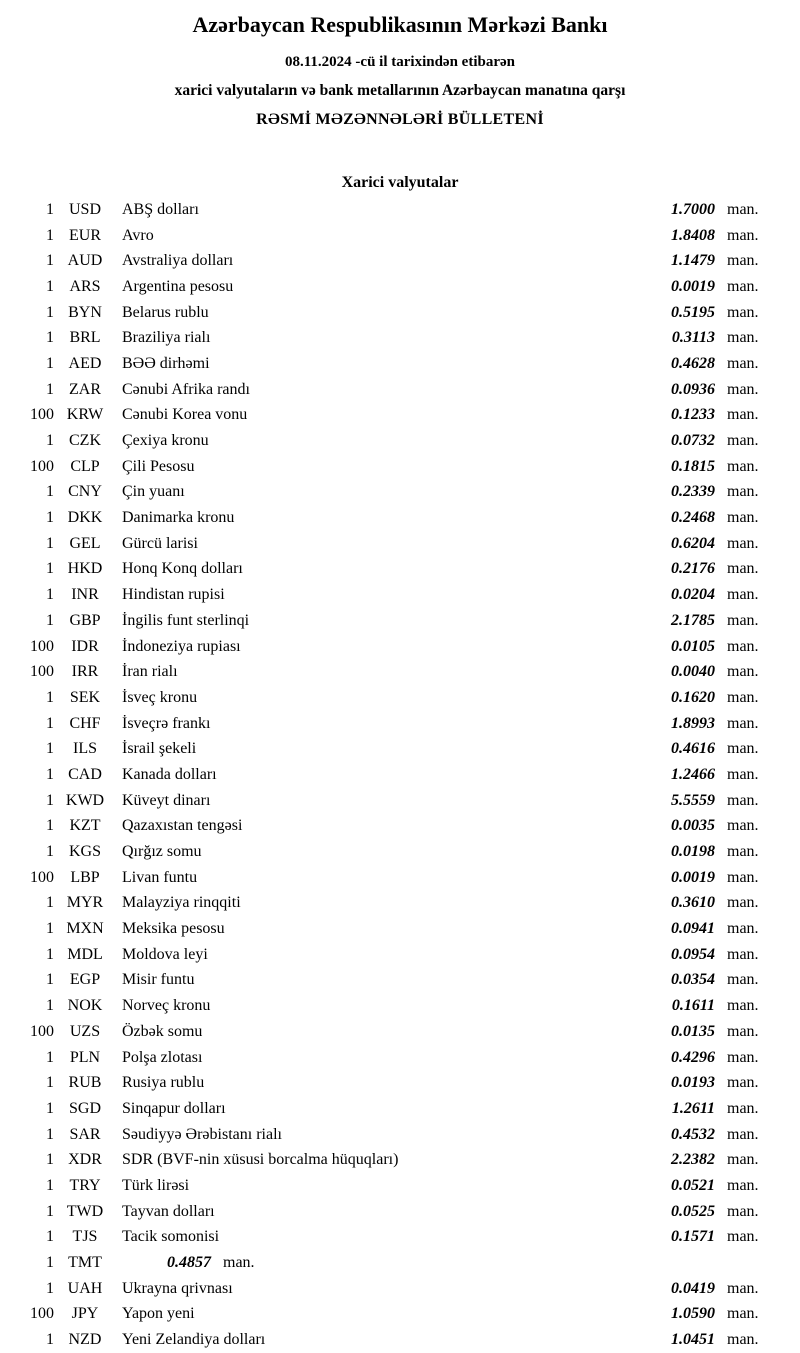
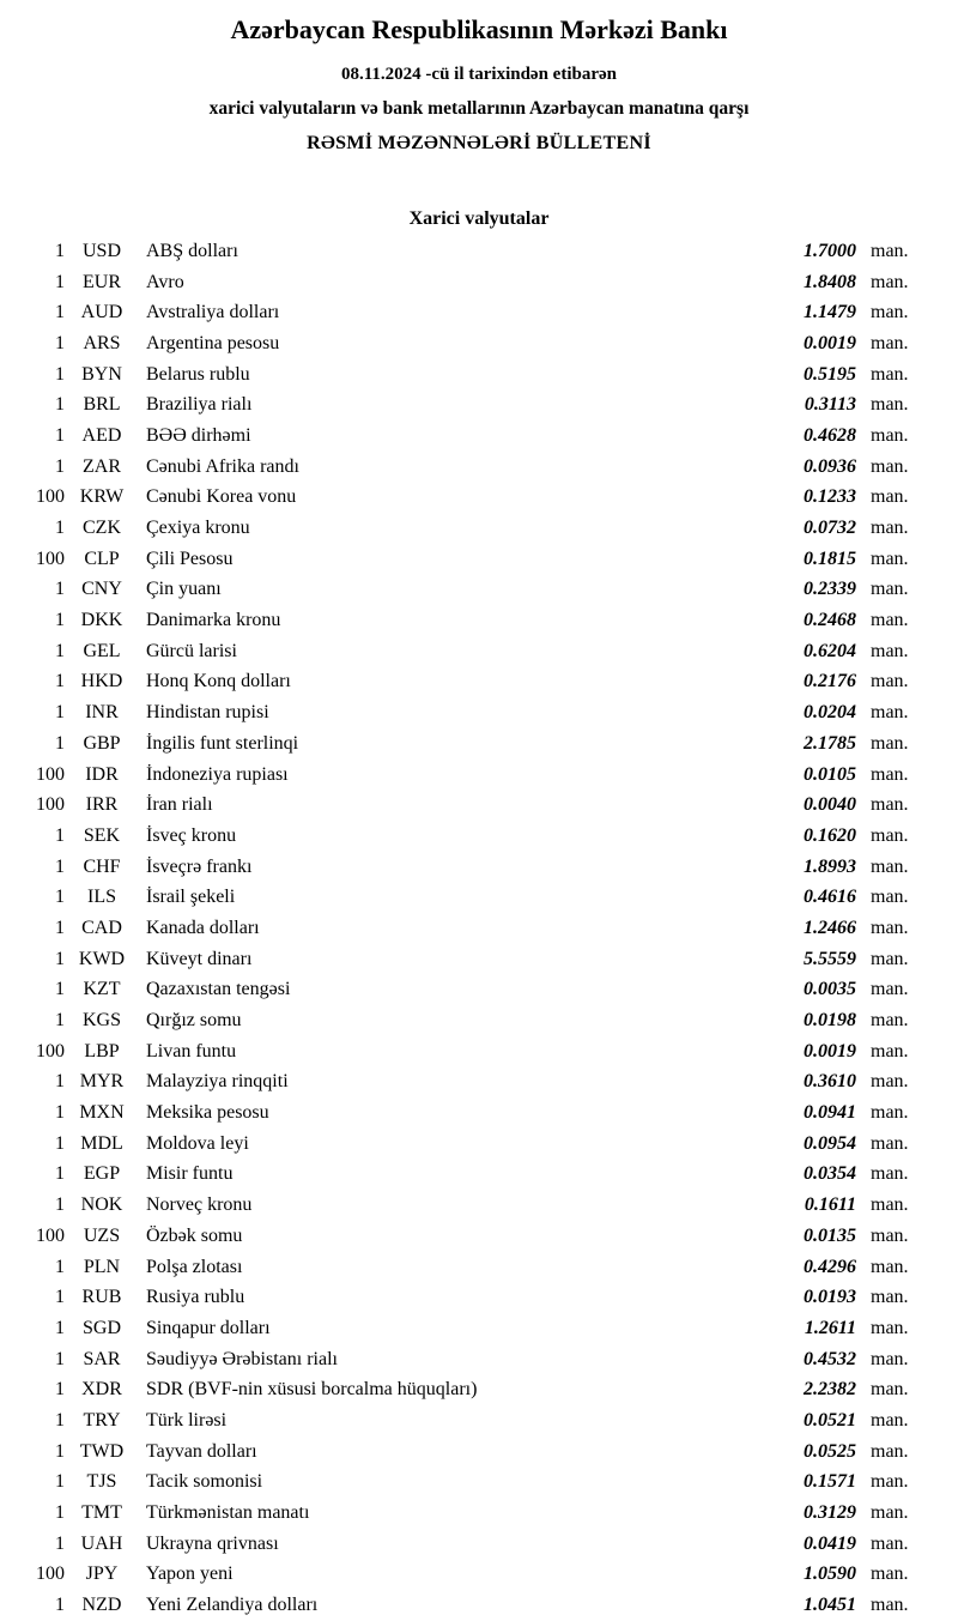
  Azərbaycan Respublikasının Mərkəzi Bankı
  08.11.2024 -cü il tarixindən etibarən
  xarici valyutaların və bank metallarının Azərbaycan manatına qarşı
  RƏSMİ MƏZƏNNƏLƏRİ BÜLLETENİ
  Xarici valyutalar
  1
  USD
  ABŞ dolları
  1.7000
  man.
  1
  EUR
  Avro
  1.8408
  man.
  1
  AUD
  Avstraliya dolları
  1.1479
  man.
  1
  ARS
  Argentina pesosu
  0.0019
  man.
  1
  BYN
  Belarus rublu
  0.5195
  man.
  1
  BRL
  Braziliya rialı
  0.3113
  man.
  1
  AED
  BƏƏ dirhəmi
  0.4628
  man.
  1
  ZAR
  Cənubi Afrika randı
  0.0936
  man.
  100
  KRW
  Cənubi Korea vonu
  0.1233
  man.
  1
  CZK
  Çexiya kronu
  0.0732
  man.
  100
  CLP
  Çili Pesosu
  0.1815
  man.
  1
  CNY
  Çin yuanı
  0.2339
  man.
  1
  DKK
  Danimarka kronu
  0.2468
  man.
  1
  GEL
  Gürcü larisi
  0.6204
  man.
  1
  HKD
  Honq Konq dolları
  0.2176
  man.
  1
  INR
  Hindistan rupisi
  0.0204
  man.
  1
  GBP
  İngilis funt sterlinqi
  2.1785
  man.
  100
  IDR
  İndoneziya rupiası
  0.0105
  man.
  100
  IRR
  İran rialı
  0.0040
  man.
  1
  SEK
  İsveç kronu
  0.1620
  man.
  1
  CHF
  İsveçrə frankı
  1.8993
  man.
  1
  ILS
  İsrail şekeli
  0.4616
  man.
  1
  CAD
  Kanada dolları
  1.2466
  man.
  1
  KWD
  Küveyt dinarı
  5.5559
  man.
  1
  KZT
  Qazaxıstan tengəsi
  0.0035
  man.
  1
  KGS
  Qırğız somu
  0.0198
  man.
  100
  LBP
  Livan funtu
  0.0019
  man.
  1
  MYR
  Malayziya rinqqiti
  0.3610
  man.
  1
  MXN
  Meksika pesosu
  0.0941
  man.
  1
  MDL
  Moldova leyi
  0.0954
  man.
  1
  EGP
  Misir funtu
  0.0354
  man.
  1
  NOK
  Norveç kronu
  0.1611
  man.
  100
  UZS
  Özbək somu
  0.0135
  man.
  1
  PLN
  Polşa zlotası
  0.4296
  man.
  1
  RUB
  Rusiya rublu
  0.0193
  man.
  1
  SGD
  Sinqapur dolları
  1.2611
  man.
  1
  SAR
  Səudiyyə Ərəbistanı rialı
  0.4532
  man.
  1
  XDR
  SDR (BVF-nin xüsusi borcalma hüquqları)
  2.2382
  man.
  1
  TRY
  Türk lirəsi
  0.0521
  man.
  1
  TWD
  Tayvan dolları
  0.0525
  man.
  1
  TJS
  Tacik somonisi
  0.1571
  man.
  1
  TMT
+ Türkmənistan manatı
- 0.4857
+ 0.3129
  man.
  1
  UAH
  Ukrayna qrivnası
  0.0419
  man.
  100
  JPY
  Yapon yeni
  1.0590
  man.
  1
  NZD
  Yeni Zelandiya dolları
  1.0451
  man.
